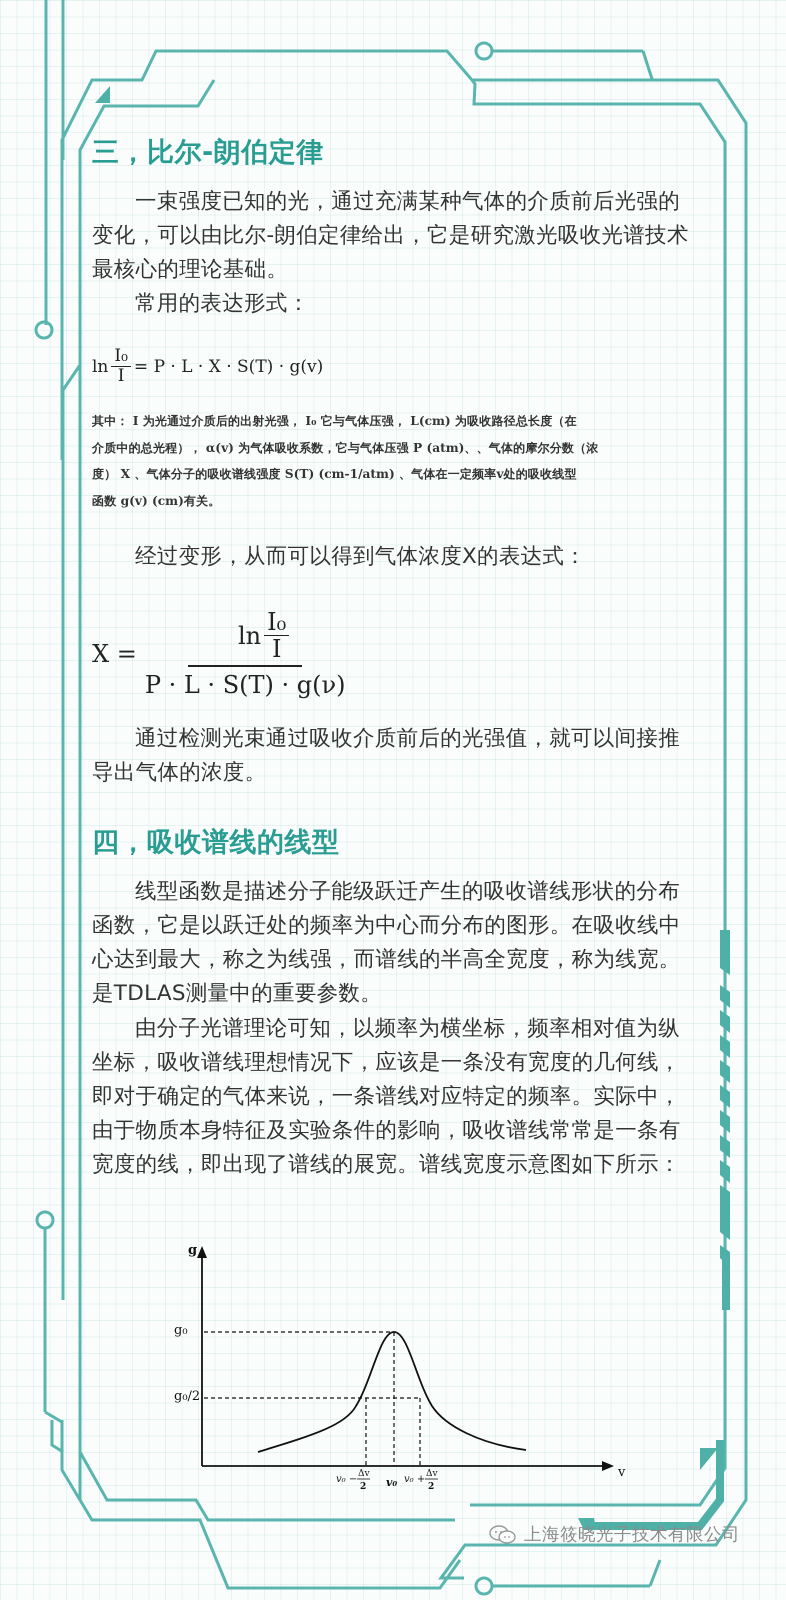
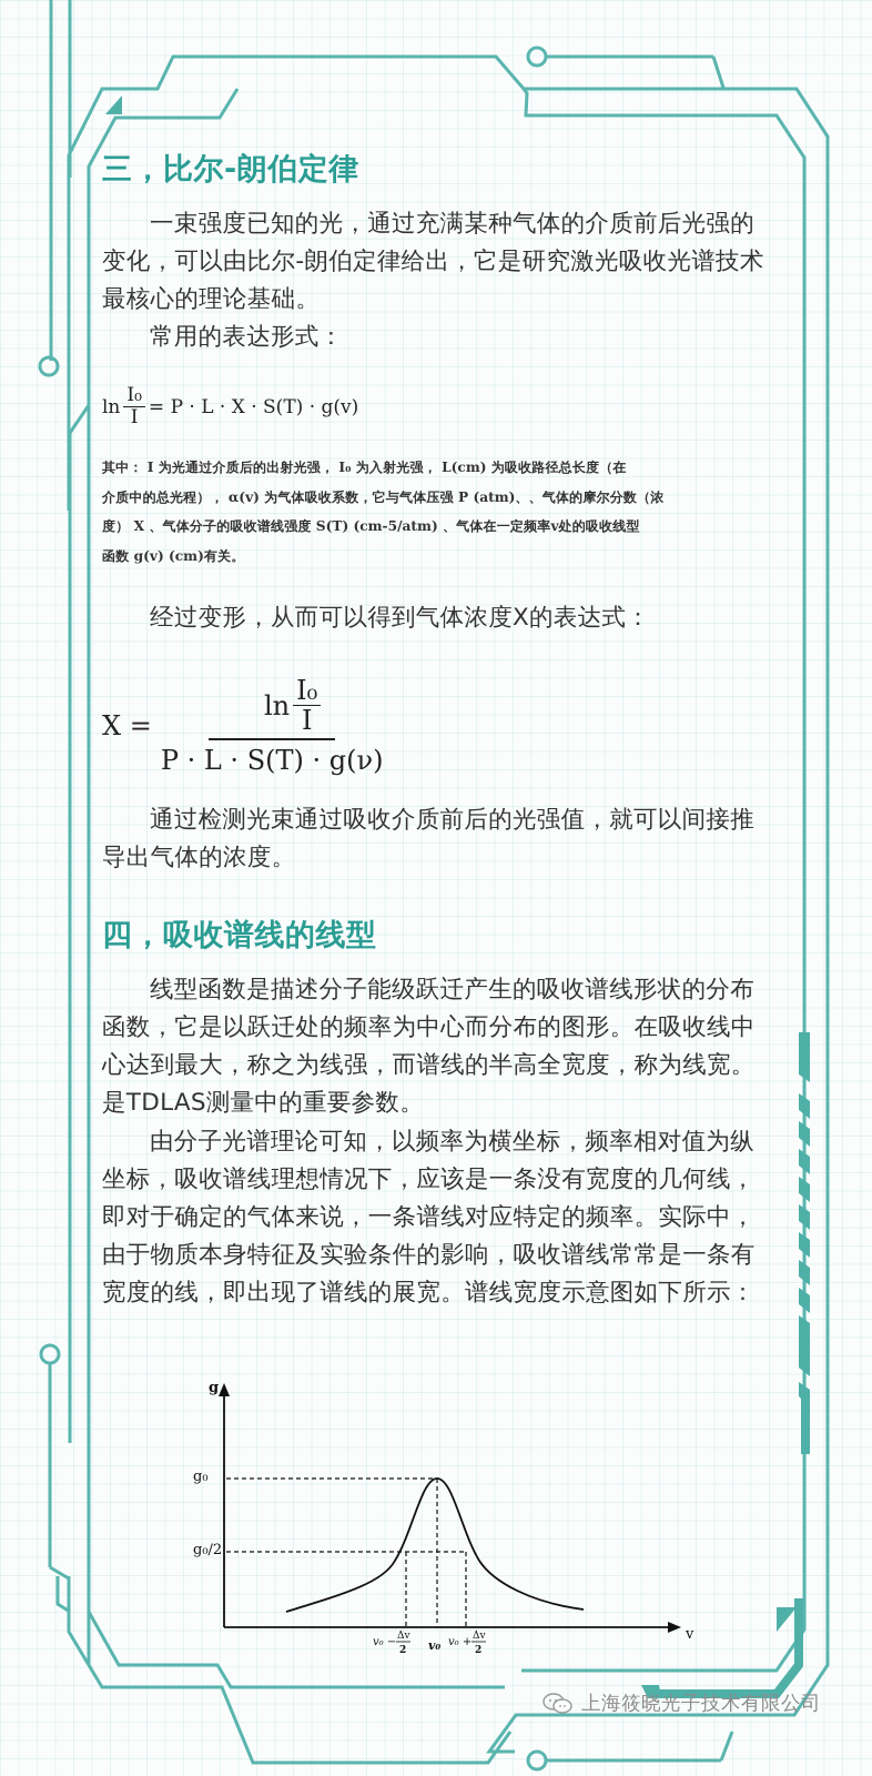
  三，比尔-朗伯定律
  一束强度已知的光，通过充满某种气体的介质前后光强的变化，可以由比尔-朗伯定律给出，它是研究激光吸收光谱技术最核心的理论基础。
  常用的表达形式：
  ln
  I₀
  I
  = P · L · X · S(T) · g(v)
- 其中： I 为光通过介质后的出射光强， I₀ 它与气体压强， L(cm) 为吸收路径总长度（在
+ 其中： I 为光通过介质后的出射光强， I₀ 为入射光强， L(cm) 为吸收路径总长度（在
  介质中的总光程）， α(v) 为气体吸收系数，它与气体压强 P (atm)、、气体的摩尔分数（浓
- 度） X 、气体分子的吸收谱线强度 S(T) (cm-1/atm) 、气体在一定频率v处的吸收线型
+ 度） X 、气体分子的吸收谱线强度 S(T) (cm-5/atm) 、气体在一定频率v处的吸收线型
  函数 g(v) (cm)有关。
  经过变形，从而可以得到气体浓度X的表达式：
  X =
  ln
  I₀
  I
  P · L · S(T) · g(ν)
  通过检测光束通过吸收介质前后的光强值，就可以间接推导出气体的浓度。
  四，吸收谱线的线型
  线型函数是描述分子能级跃迁产生的吸收谱线形状的分布函数，它是以跃迁处的频率为中心而分布的图形。在吸收线中心达到最大，称之为线强，而谱线的半高全宽度，称为线宽。是TDLAS测量中的重要参数。
  由分子光谱理论可知，以频率为横坐标，频率相对值为纵坐标，吸收谱线理想情况下，应该是一条没有宽度的几何线，即对于确定的气体来说，一条谱线对应特定的频率。实际中，由于物质本身特征及实验条件的影响，吸收谱线常常是一条有宽度的线，即出现了谱线的展宽。谱线宽度示意图如下所示：
  g
  v
  g₀
  g₀/2
  v₀ −
  Δv
  2
  v₀
  v₀ +
  Δv
  2
  上海筱晓光子技术有限公司
